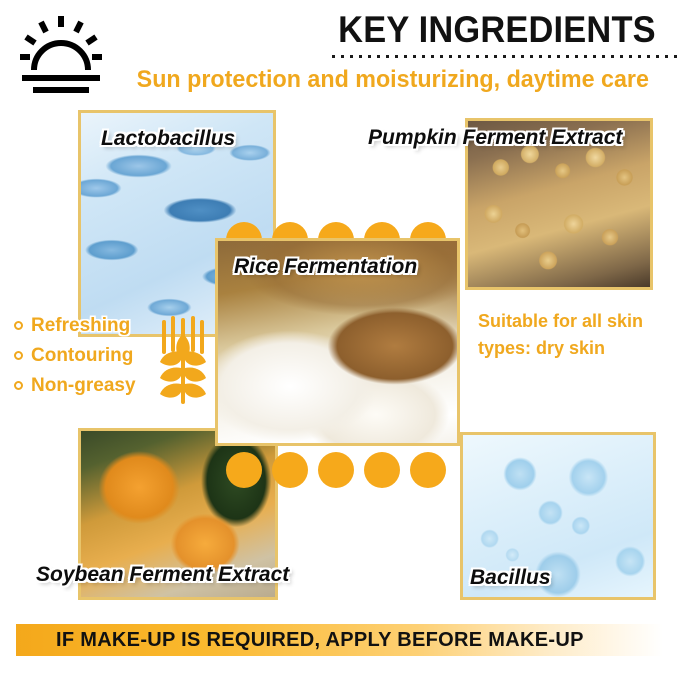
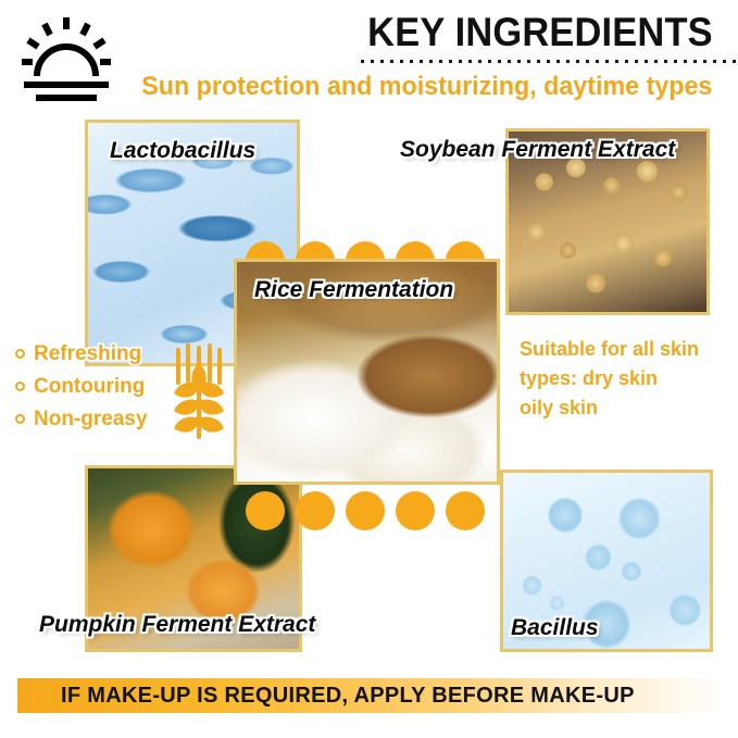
  KEY INGREDIENTS
- Sun protection and moisturizing, daytime care
+ Sun protection and moisturizing, daytime types
  Lactobacillus
- Pumpkin Ferment Extract
+ Soybean Ferment Extract
  Rice Fermentation
- Soybean Ferment Extract
+ Pumpkin Ferment Extract
  Bacillus
  Refreshing
  Contouring
  Non-greasy
  Suitable for all skin
  types: dry skin
+ oily skin
  IF MAKE-UP IS REQUIRED, APPLY BEFORE MAKE-UP
